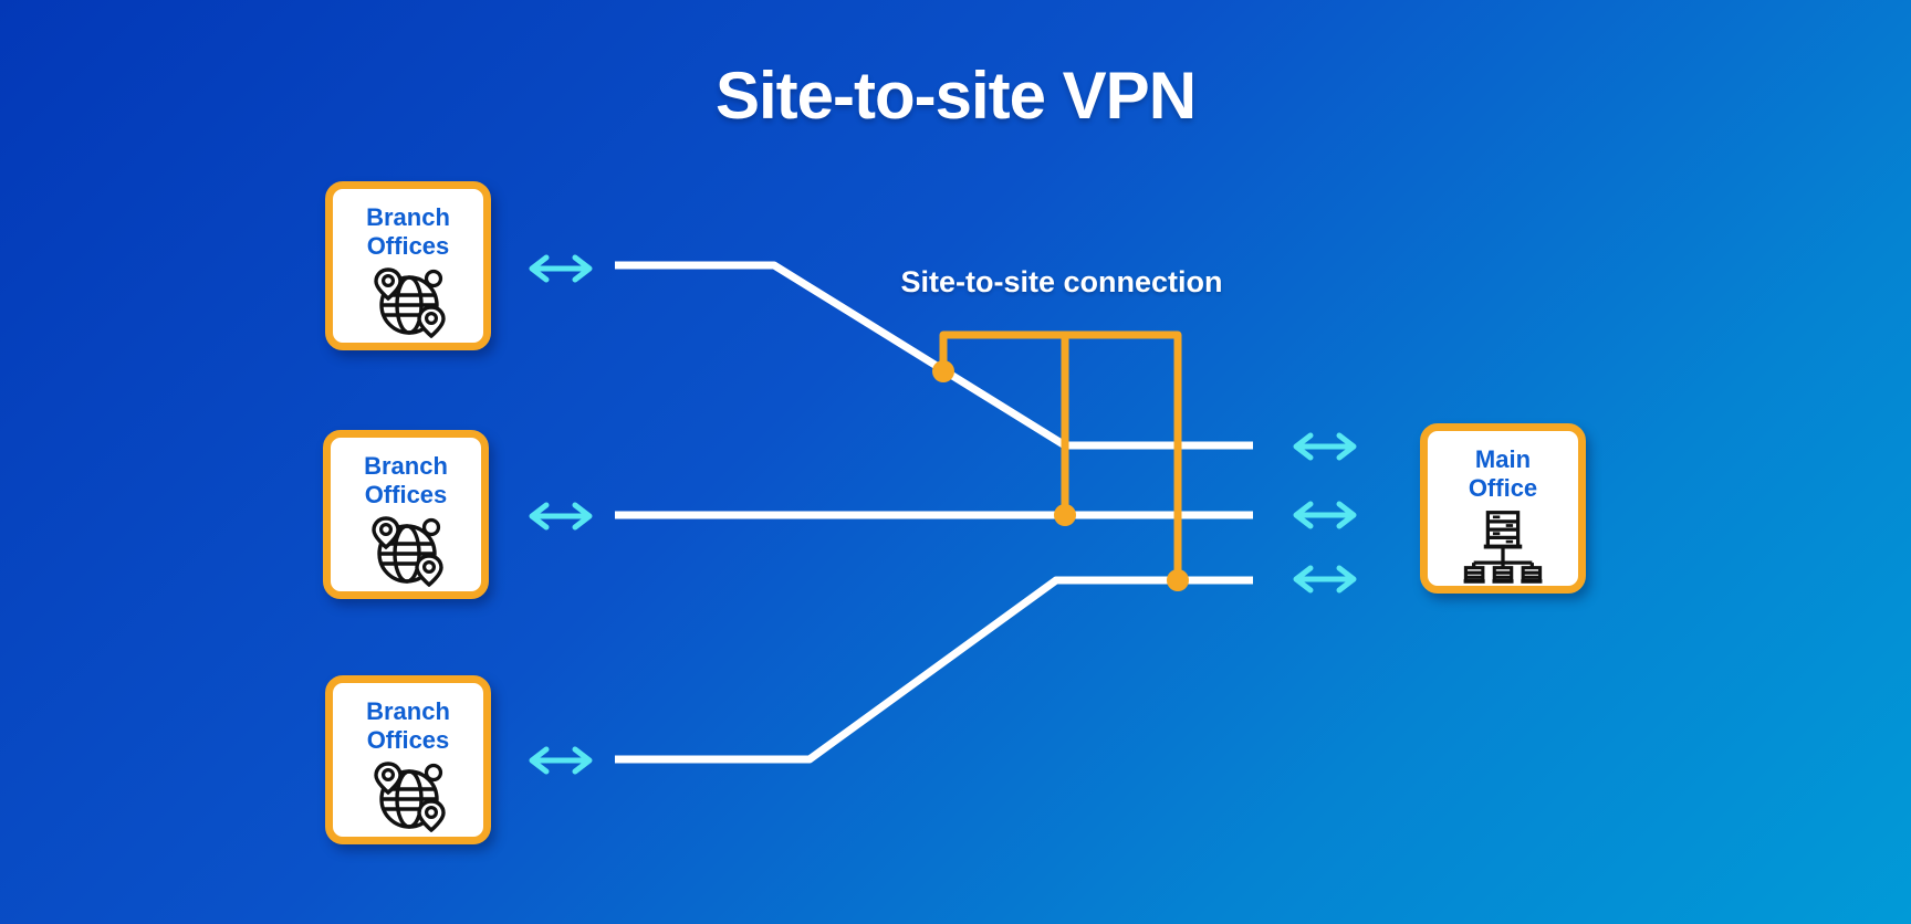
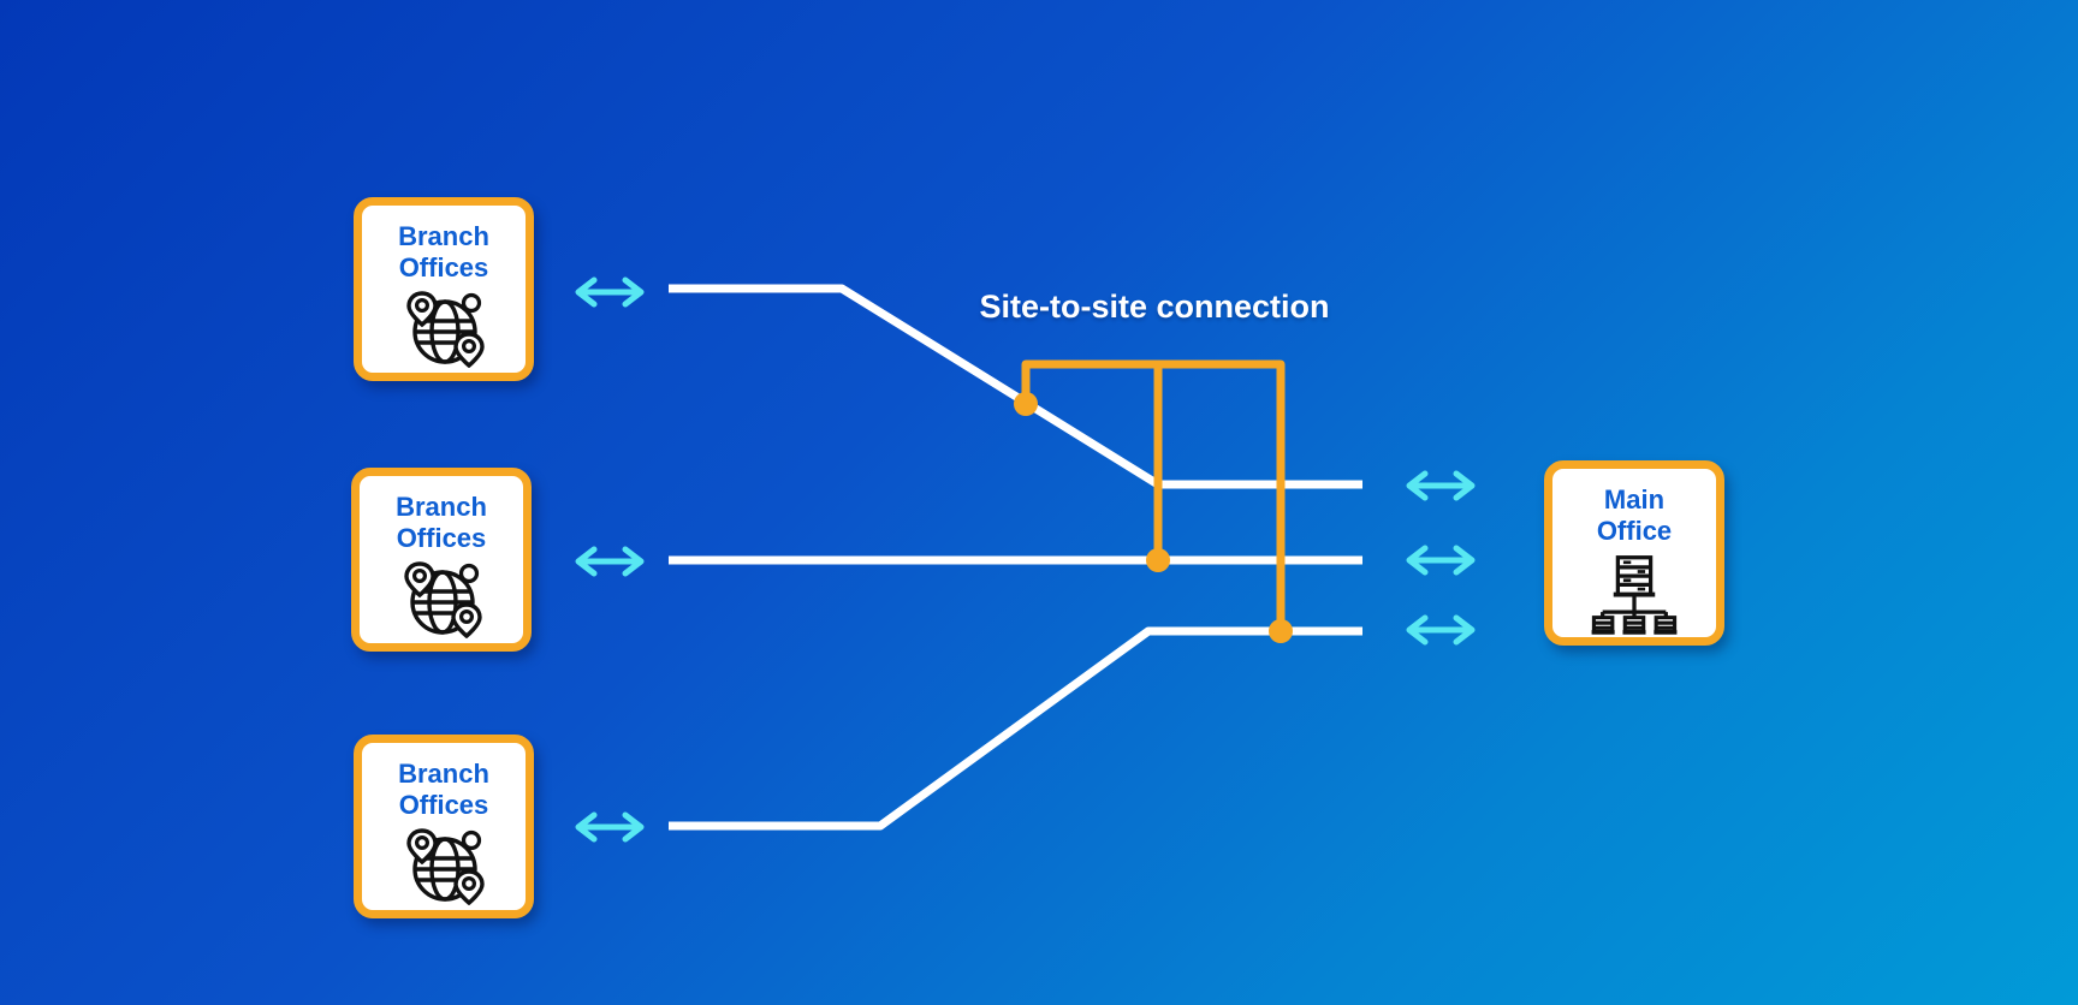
- Site-to-site VPN
  Site-to-site connection
  Branch
  Offices
  Branch
  Offices
  Branch
  Offices
  Main
  Office
